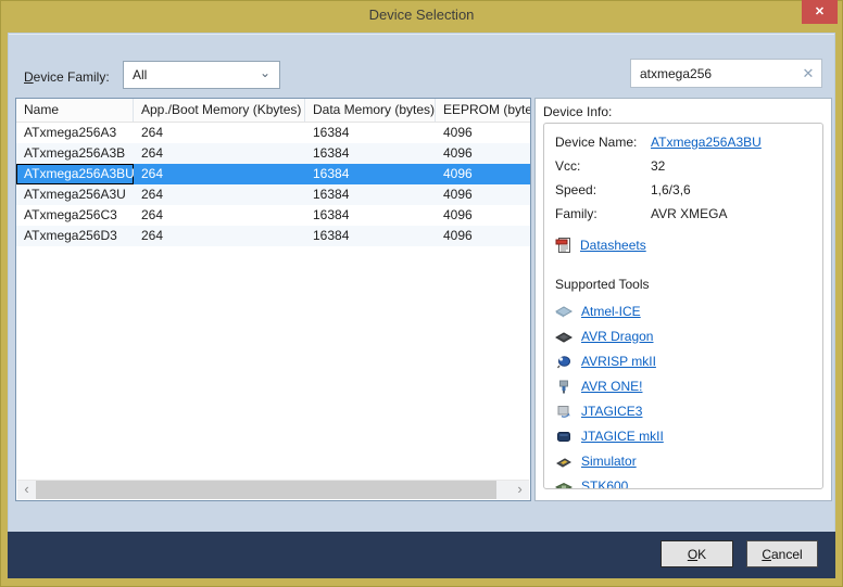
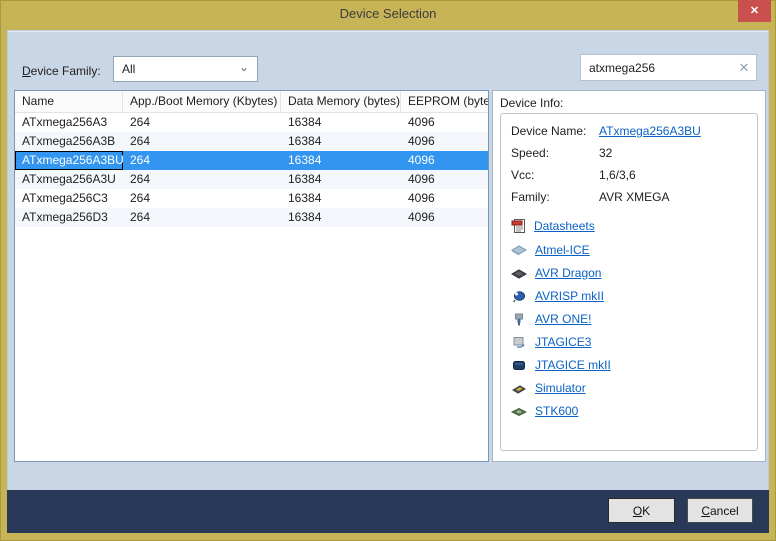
  Device Selection
  ✕
  Device Family:
  All
  ⌄
  atxmega256
  ✕
  Name
  App./Boot Memory (Kbytes)
  Data Memory (bytes)
  EEPROM (byte
  ATxmega256A3
  264
  16384
  4096
  ATxmega256A3B
  264
  16384
  4096
  ATxmega256A3BU
  264
  16384
  4096
  ATxmega256A3U
  264
  16384
  4096
  ATxmega256C3
  264
  16384
  4096
  ATxmega256D3
  264
  16384
  4096
- ‹
- ›
  Device Info:
  Device Name:
  ATxmega256A3BU
- Vcc:
+ Speed:
  32
- Speed:
+ Vcc:
  1,6/3,6
  Family:
  AVR XMEGA
  Datasheets
- Supported Tools
  Atmel-ICE
  AVR Dragon
  AVRISP mkII
  AVR ONE!
  JTAGICE3
  JTAGICE mkII
  Simulator
  STK600
  OK
  Cancel
